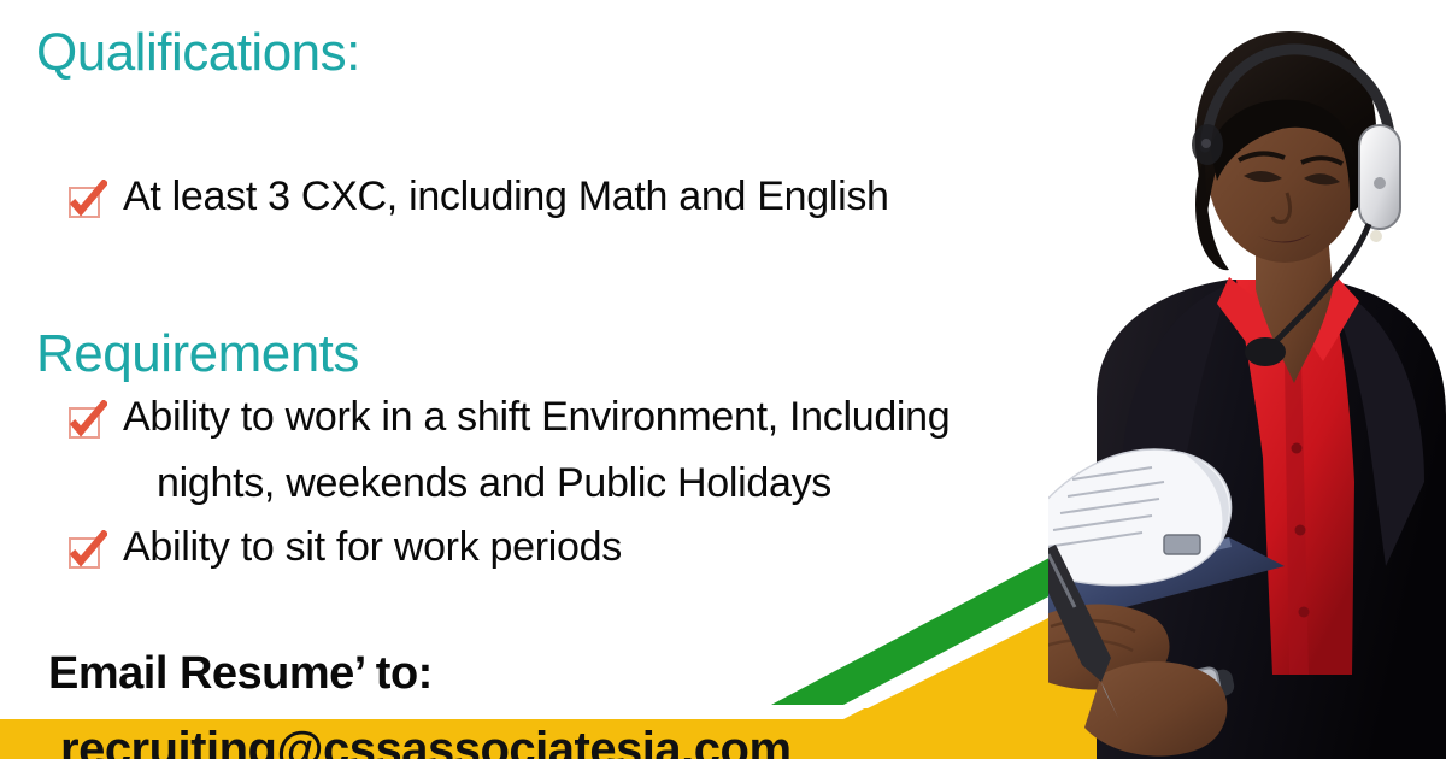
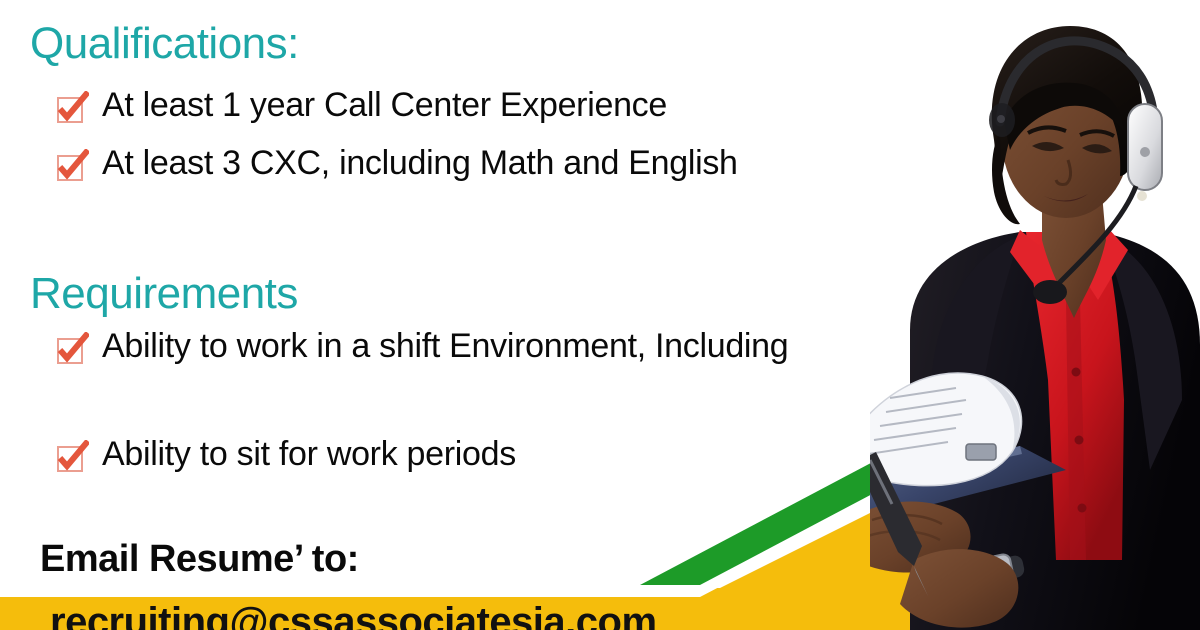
  Qualifications:
+ At least 1 year Call Center Experience
  At least 3 CXC, including Math and English
  Requirements
  Ability to work in a shift Environment, Including
- nights, weekends and Public Holidays
  Ability to sit for work periods
  Email Resume’ to:
  recruiting@cssassociatesja.com
